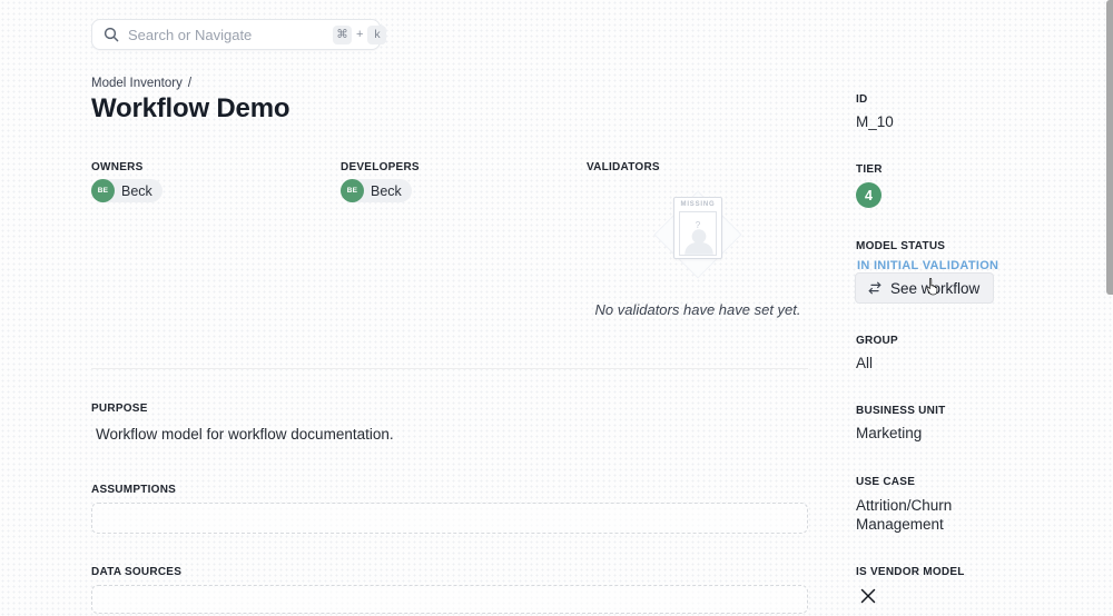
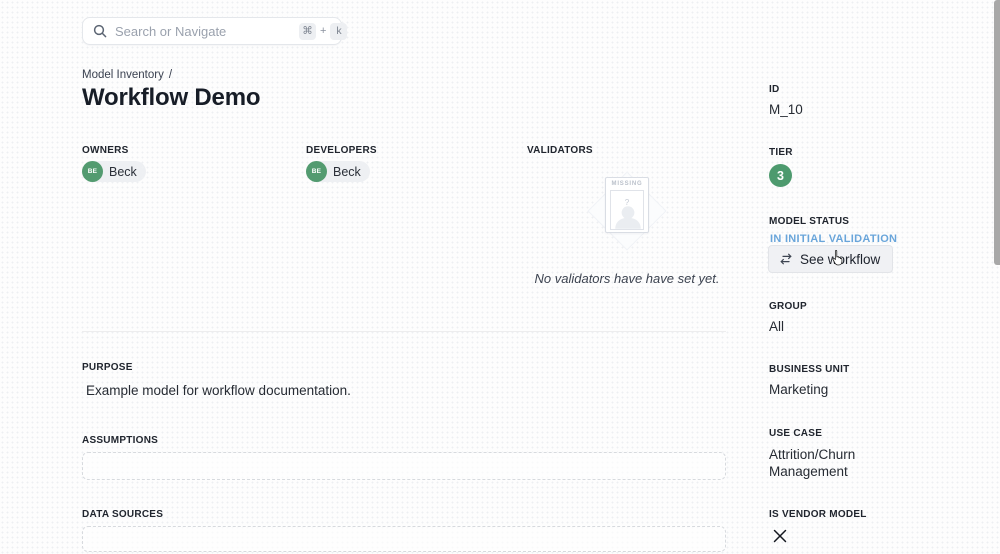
  Search or Navigate
  ⌘
  +
  k
  Model Inventory
  /
  Workflow Demo
  OWNERS
  Beck
  DEVELOPERS
  Beck
  VALIDATORS
  ?
  No validators have have set yet.
  PURPOSE
- Workflow model for workflow documentation.
+ Example model for workflow documentation.
  ASSUMPTIONS
  DATA SOURCES
  ID
  M_10
  TIER
- 4
+ 3
  MODEL STATUS
  IN INITIAL VALIDATION
  Seerkflow
  GROUP
  All
  BUSINESS UNIT
  Marketing
  USE CASE
  Attrition/Churn Management
  IS VENDOR MODEL
